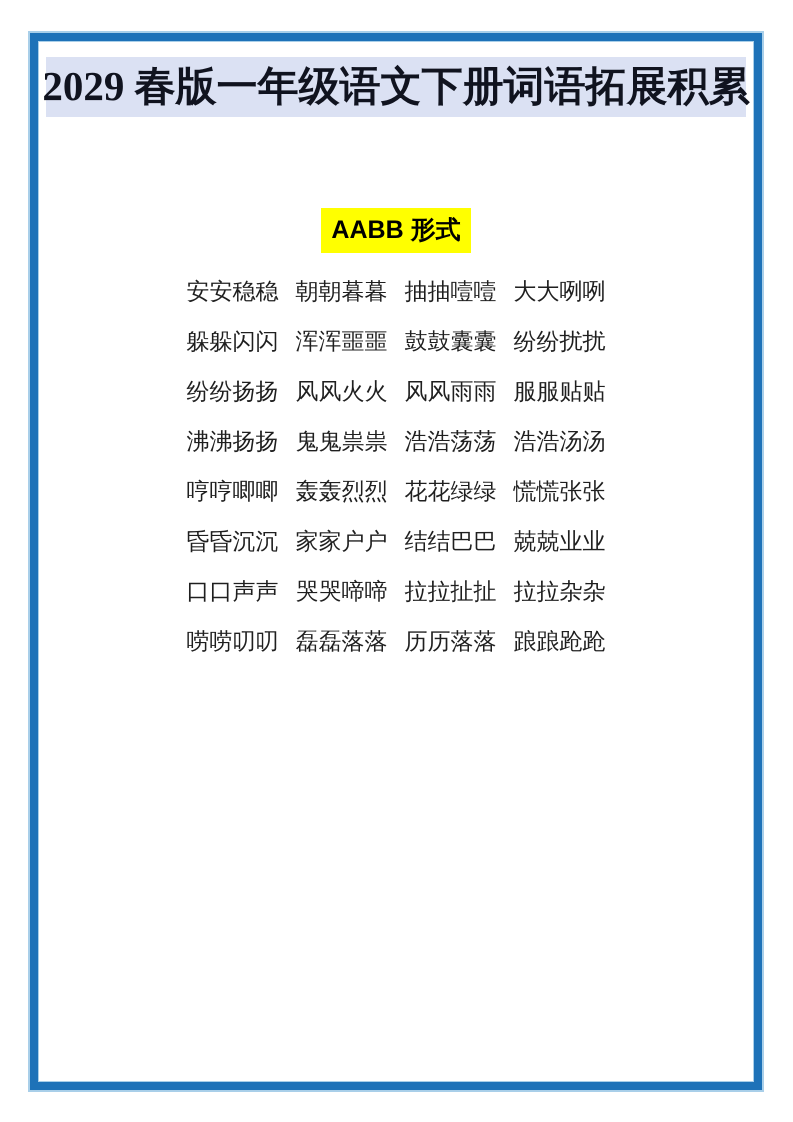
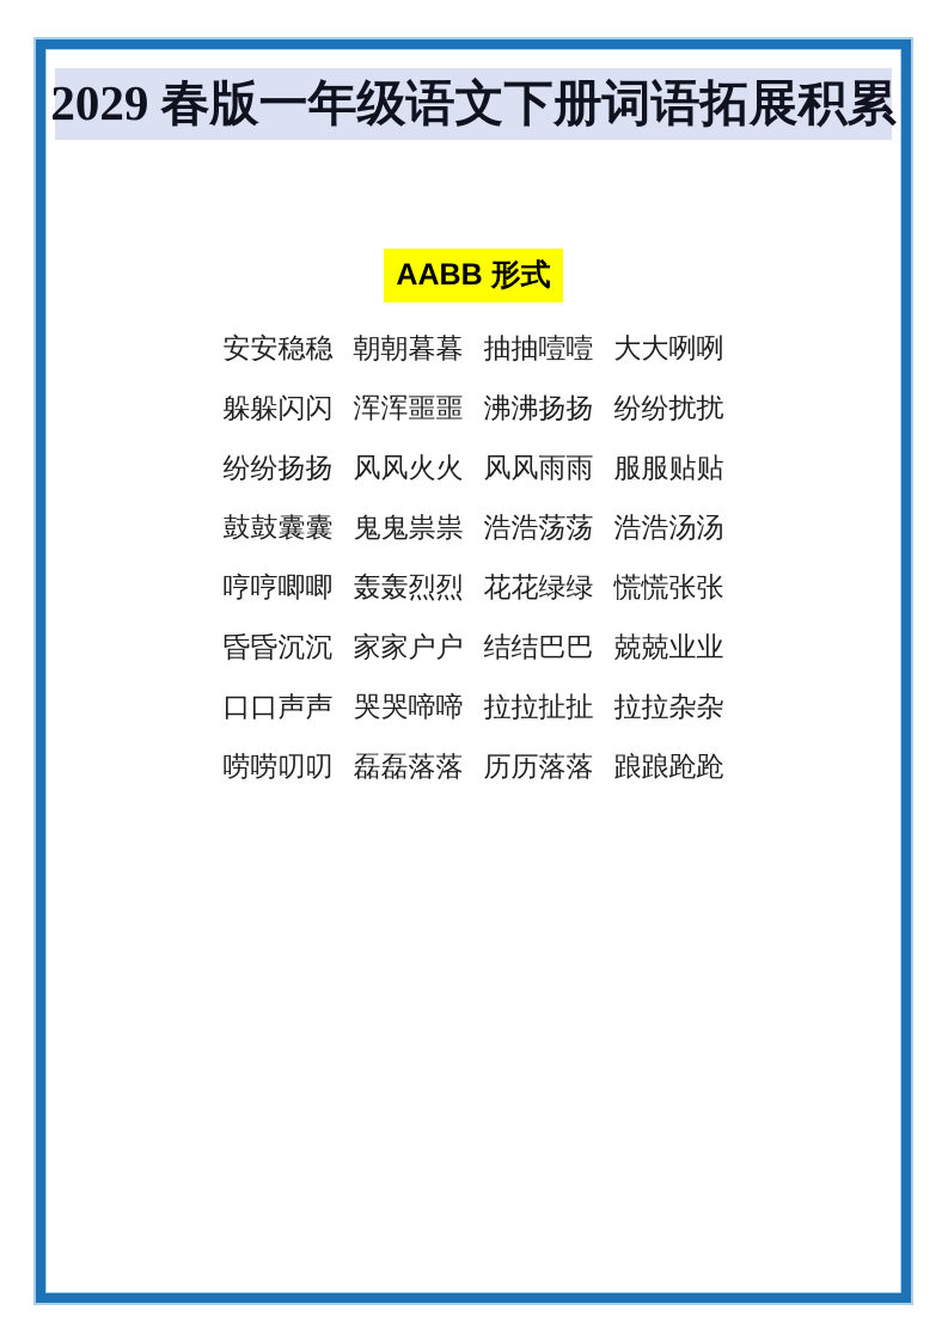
  2029 春版一年级语文下册词语拓展积累
  AABB 形式
  安安稳稳
  朝朝暮暮
  抽抽噎噎
  大大咧咧
  躲躲闪闪
  浑浑噩噩
- 鼓鼓囊囊
+ 沸沸扬扬
  纷纷扰扰
  纷纷扬扬
  风风火火
  风风雨雨
  服服贴贴
- 沸沸扬扬
+ 鼓鼓囊囊
  鬼鬼祟祟
  浩浩荡荡
  浩浩汤汤
  哼哼唧唧
  轰轰烈烈
  花花绿绿
  慌慌张张
  昏昏沉沉
  家家户户
  结结巴巴
  兢兢业业
  口口声声
  哭哭啼啼
  拉拉扯扯
  拉拉杂杂
  唠唠叨叨
  磊磊落落
  历历落落
  踉踉跄跄
